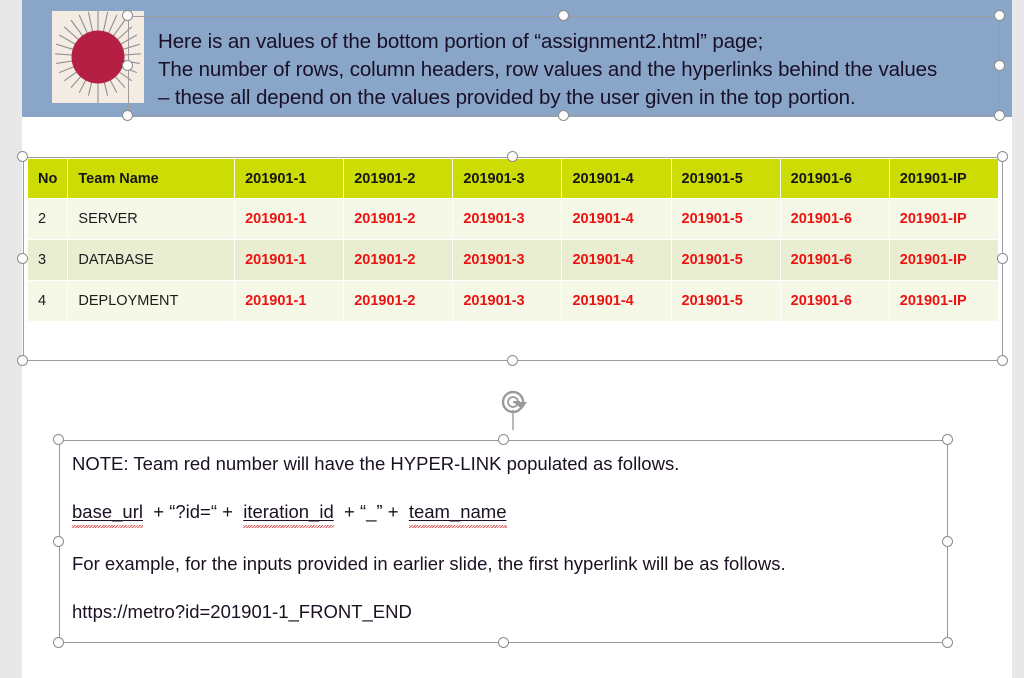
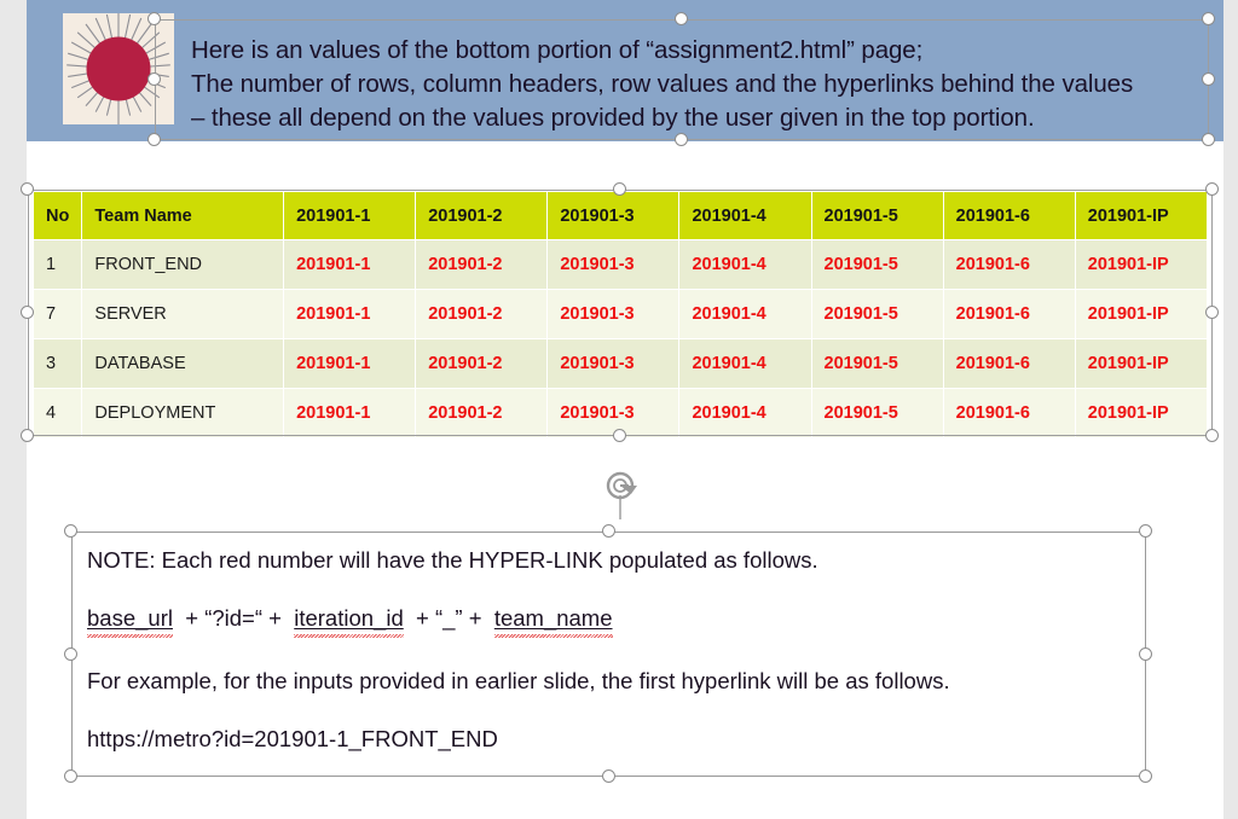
  Here is an values of the bottom portion of “assignment2.html” page;
  The number of rows, column headers, row values and the hyperlinks behind the values
  – these all depend on the values provided by the user given in the top portion.
  No	Team Name	201901-1	201901-2	201901-3	201901-4	201901-5	201901-6	201901-IP
+ 1	FRONT_END	201901-1	201901-2	201901-3	201901-4	201901-5	201901-6	201901-IP
- 2	SERVER	201901-1	201901-2	201901-3	201901-4	201901-5	201901-6	201901-IP
+ 7	SERVER	201901-1	201901-2	201901-3	201901-4	201901-5	201901-6	201901-IP
  3	DATABASE	201901-1	201901-2	201901-3	201901-4	201901-5	201901-6	201901-IP
  4	DEPLOYMENT	201901-1	201901-2	201901-3	201901-4	201901-5	201901-6	201901-IP
- NOTE: Team red number will have the HYPER-LINK populated as follows.
+ NOTE: Each red number will have the HYPER-LINK populated as follows.
  base_url + “?id=“ + iteration_id + “_” + team_name
  For example, for the inputs provided in earlier slide, the first hyperlink will be as follows.
  https://metro?id=201901-1_FRONT_END
